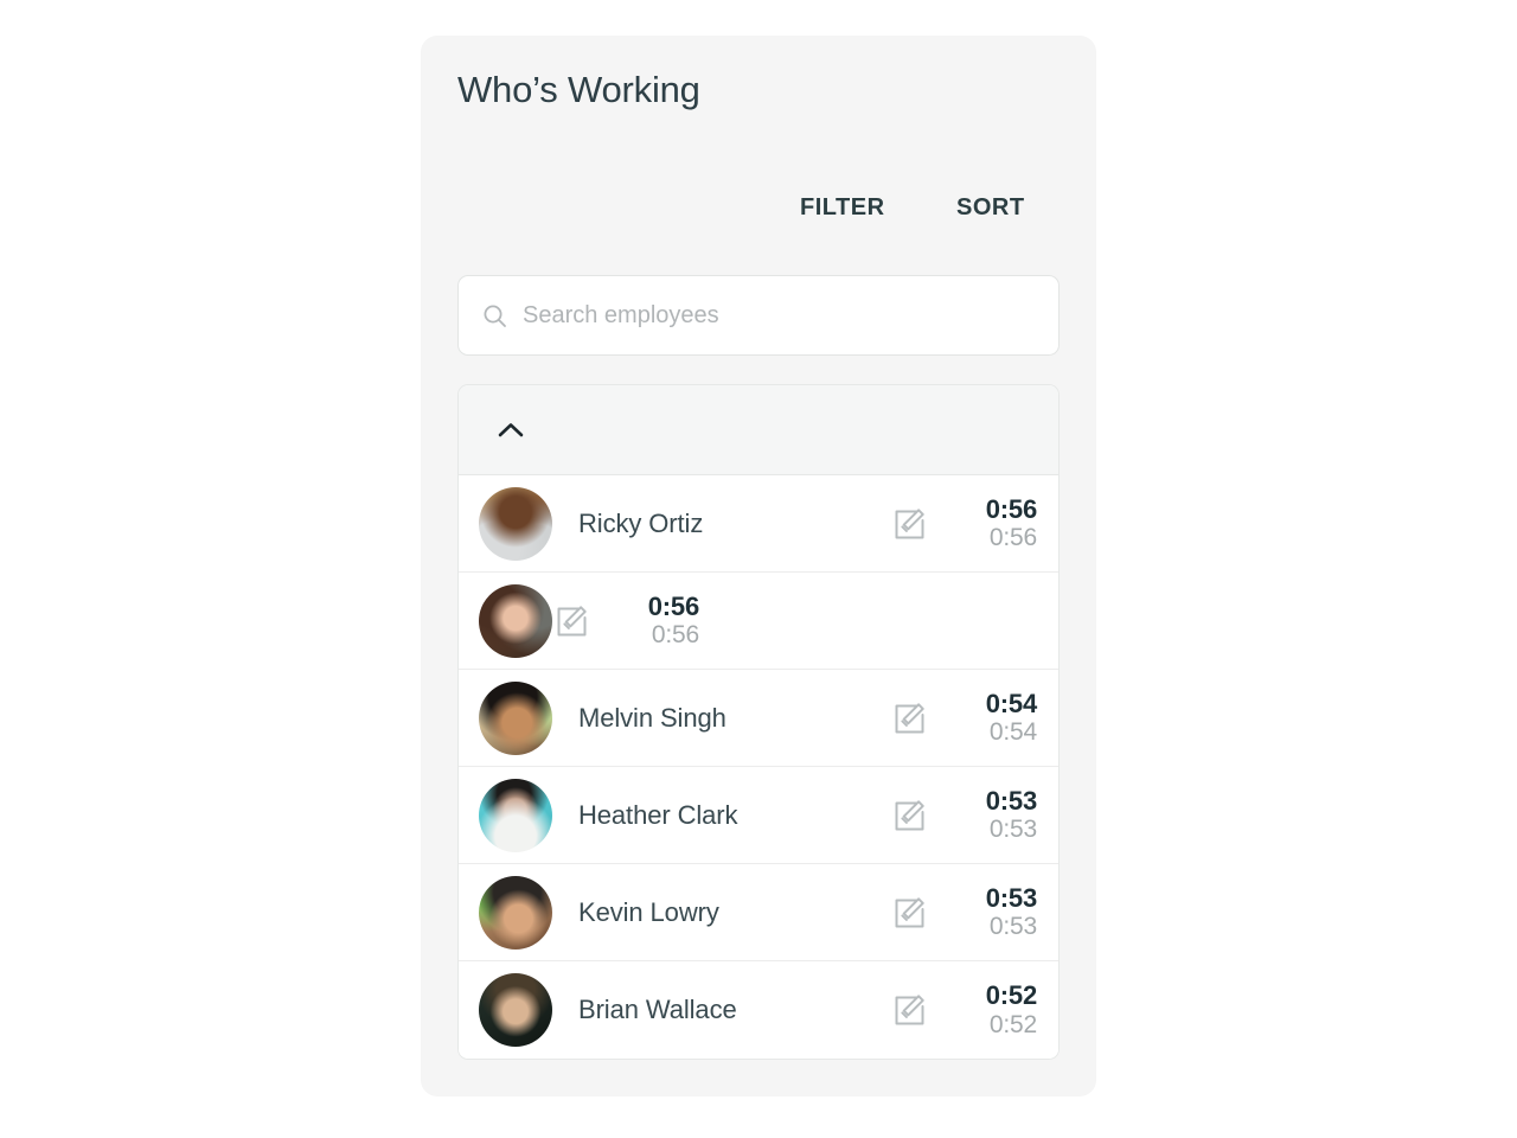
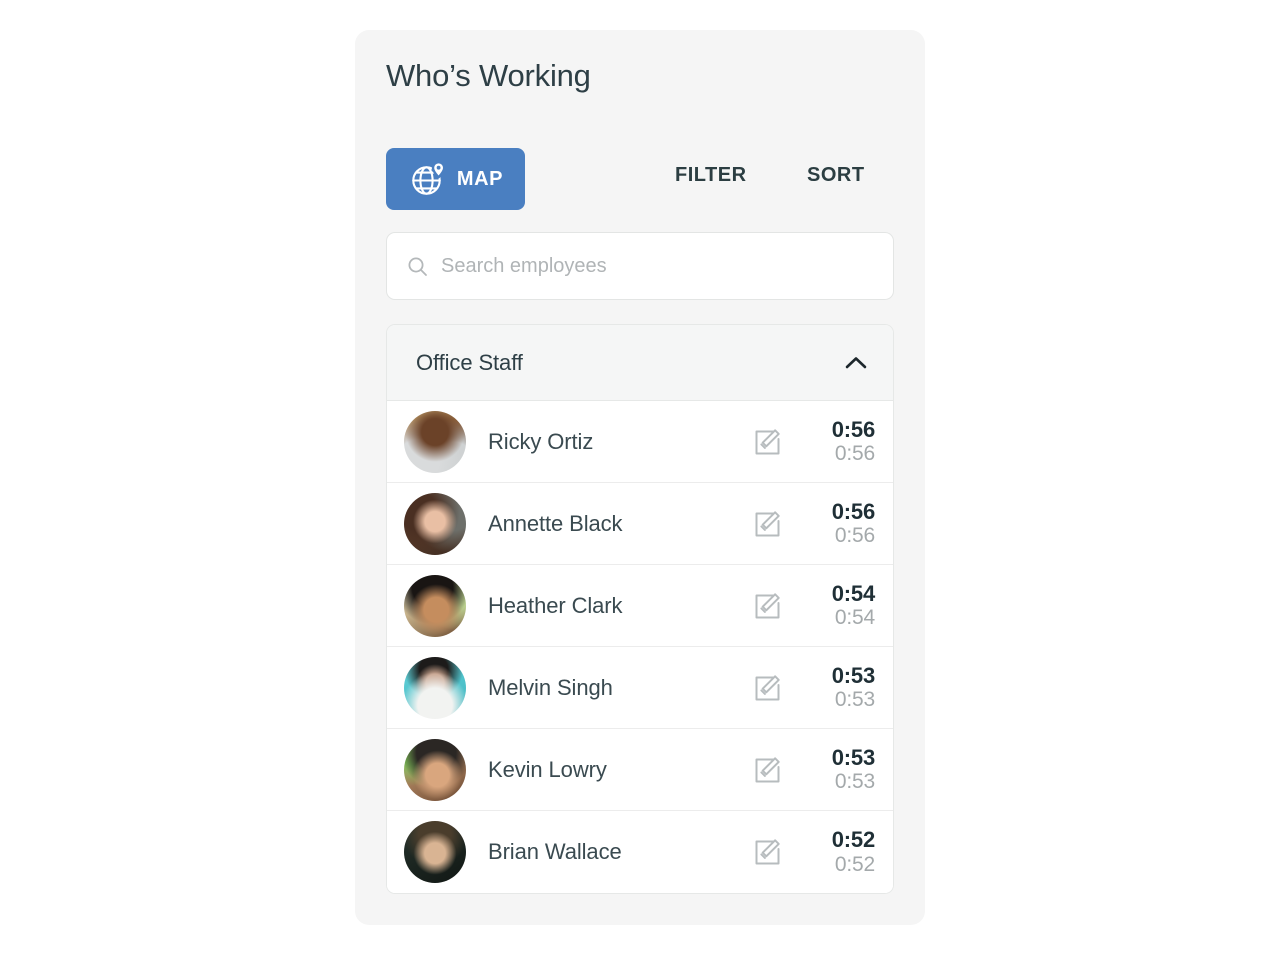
  Who’s Working
+ MAP
  FILTER
  SORT
  Search employees
+ Office Staff
  Ricky Ortiz
  0:56
  0:56
+ Annette Black
  0:56
  0:56
- Melvin Singh
+ Heather Clark
  0:54
  0:54
- Heather Clark
+ Melvin Singh
  0:53
  0:53
  Kevin Lowry
  0:53
  0:53
  Brian Wallace
  0:52
  0:52
